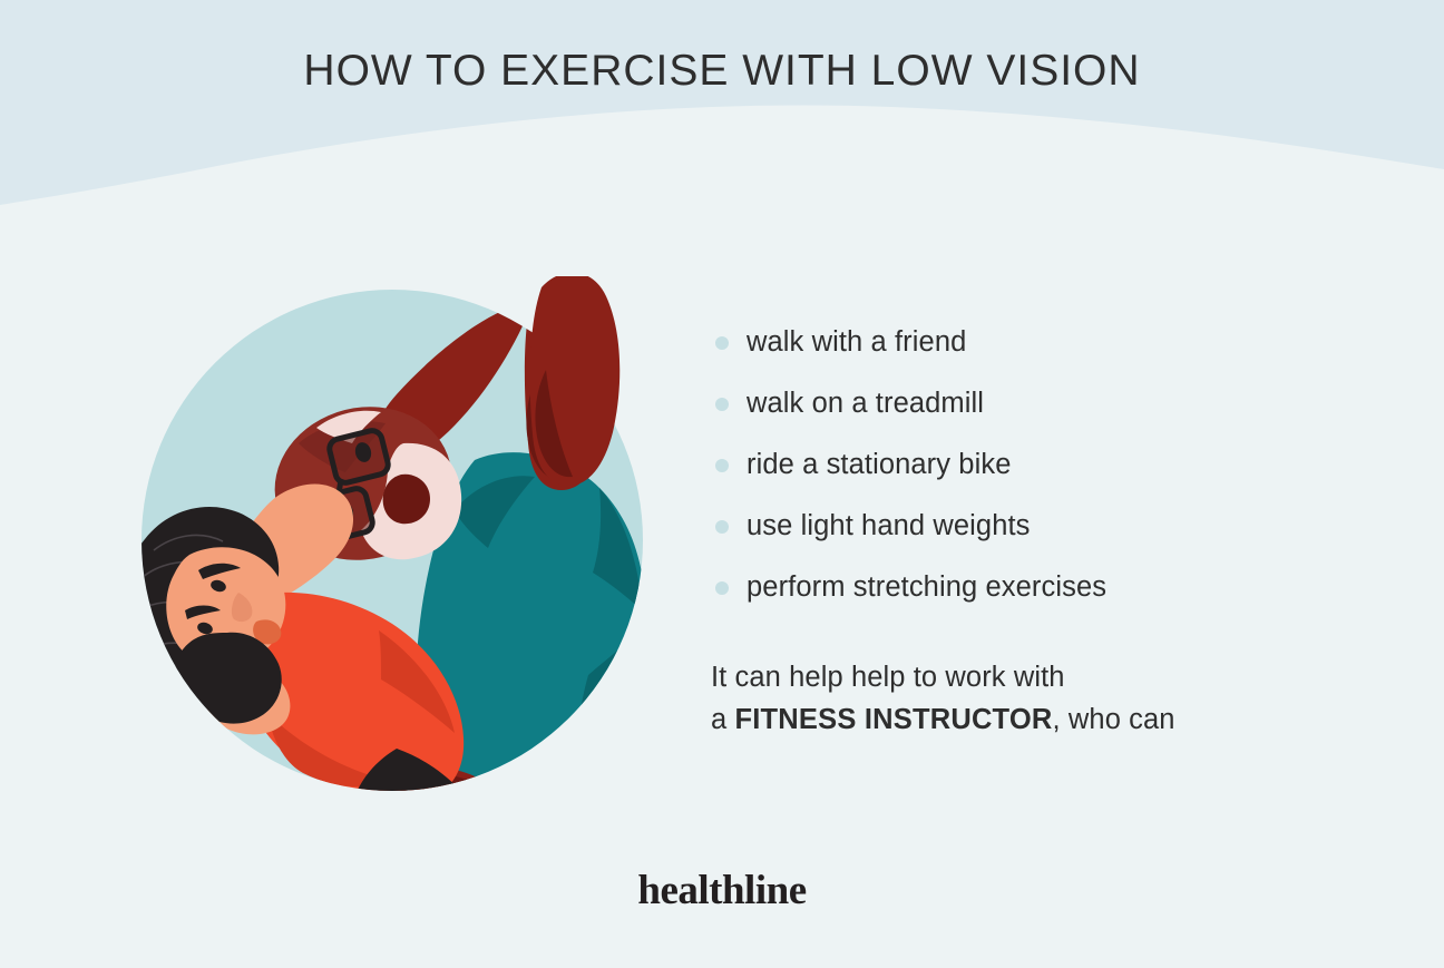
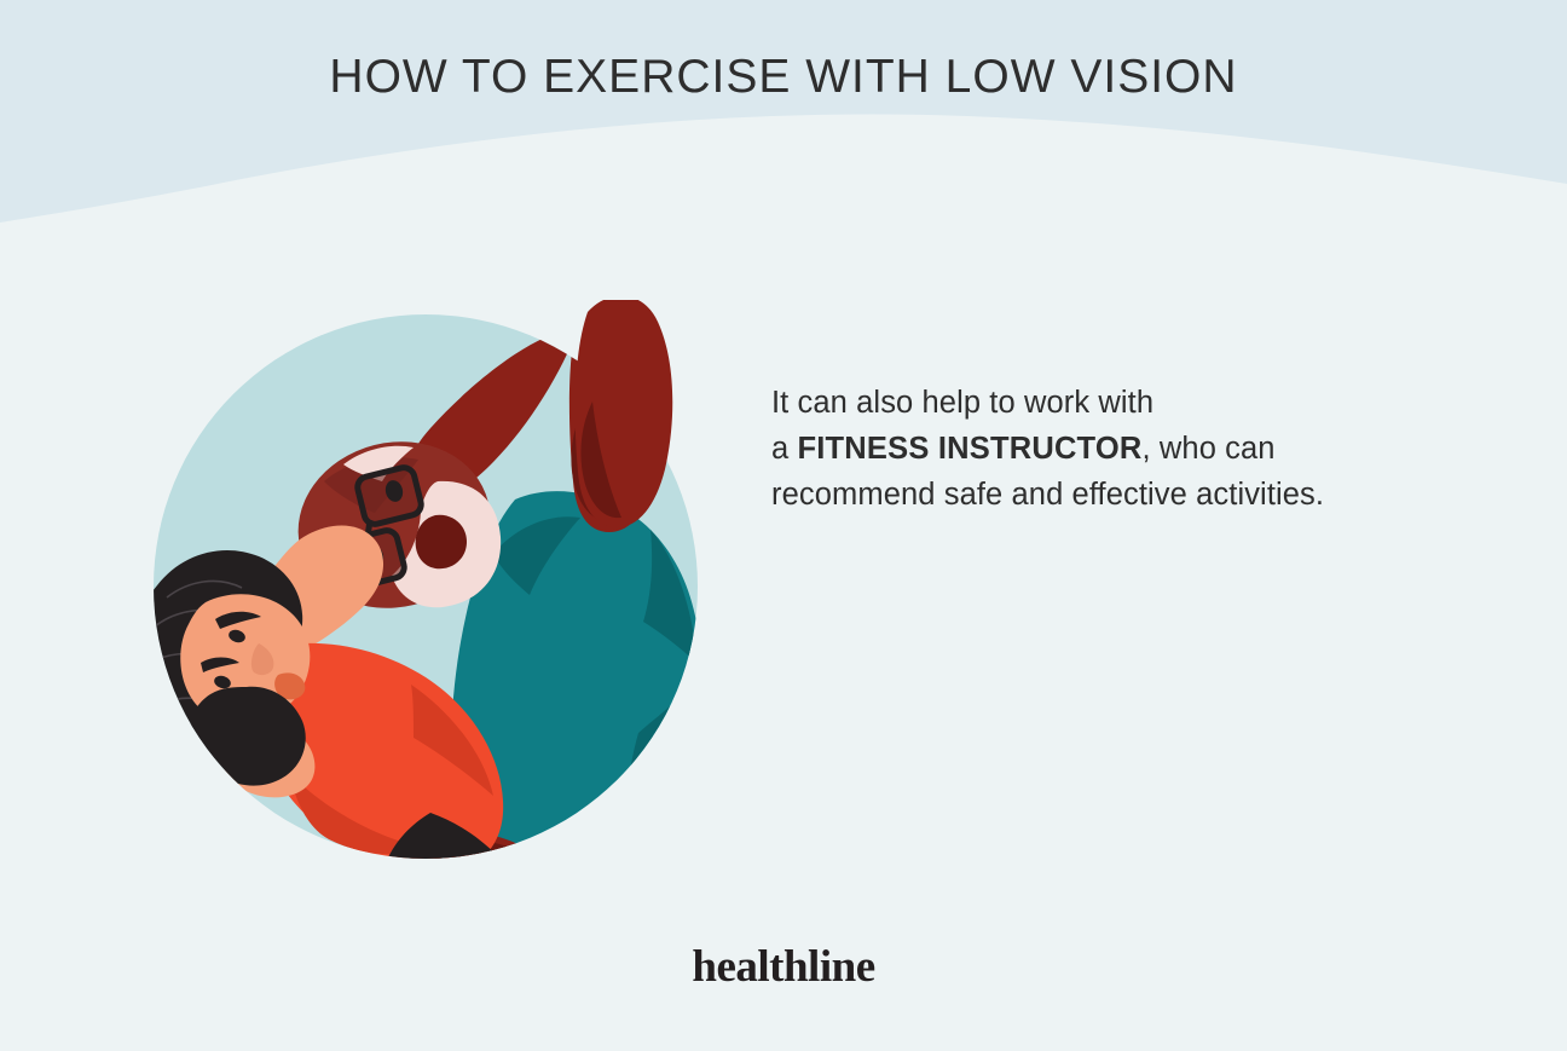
  HOW TO EXERCISE WITH LOW VISION
- walk with a friend
- walk on a treadmill
- ride a stationary bike
- use light hand weights
- perform stretching exercises
- It can help help to work with
+ It can also help to work with
  a FITNESS INSTRUCTOR, who can
+ recommend safe and effective activities.
  healthline
